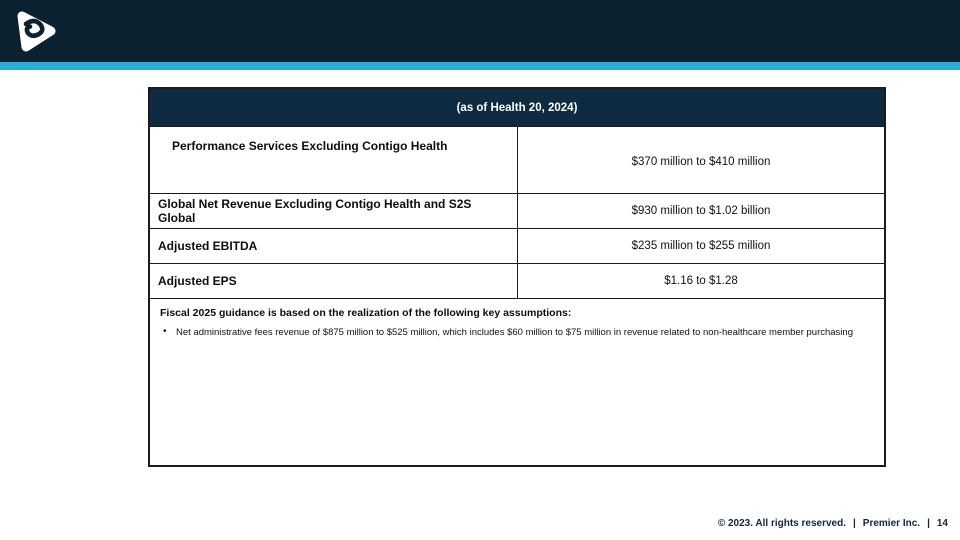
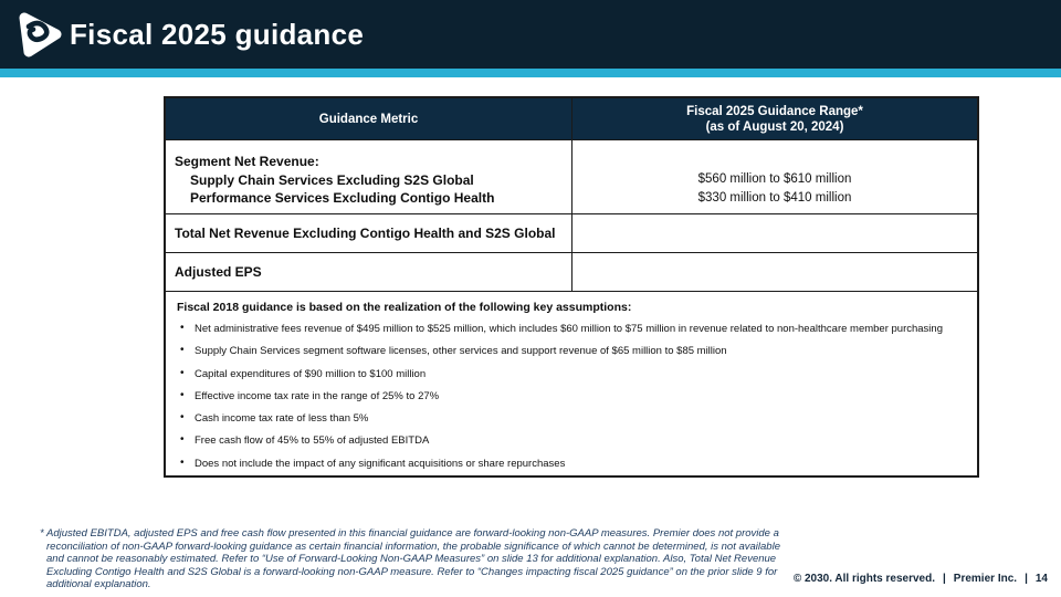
+ Fiscal 2025 guidance
+ Guidance Metric
+ Fiscal 2025 Guidance Range*
- (as of Health 20, 2024)
+ (as of August 20, 2024)
+ Segment Net Revenue:
+ Supply Chain Services Excluding S2S Global
  Performance Services Excluding Contigo Health
+ $560 million to $610 million
- $370 million to $410 million
+ $330 million to $410 million
- Global Net Revenue Excluding Contigo Health and S2S Global
+ Total Net Revenue Excluding Contigo Health and S2S Global
- $930 million to $1.02 billion
- Adjusted EBITDA
- $235 million to $255 million
  Adjusted EPS
- $1.16 to $1.28
- Fiscal 2025 guidance is based on the realization of the following key assumptions:
+ Fiscal 2018 guidance is based on the realization of the following key assumptions:
- Net administrative fees revenue of $875 million to $525 million, which includes $60 million to $75 million in revenue related to non-healthcare member purchasing
+ Net administrative fees revenue of $495 million to $525 million, which includes $60 million to $75 million in revenue related to non-healthcare member purchasing
+ Supply Chain Services segment software licenses, other services and support revenue of $65 million to $85 million
+ Capital expenditures of $90 million to $100 million
+ Effective income tax rate in the range of 25% to 27%
+ Cash income tax rate of less than 5%
+ Free cash flow of 45% to 55% of adjusted EBITDA
+ Does not include the impact of any significant acquisitions or share repurchases
+ * Adjusted EBITDA, adjusted EPS and free cash flow presented in this financial guidance are forward-looking non-GAAP measures. Premier does not provide a reconciliation of non-GAAP forward-looking guidance as certain financial information, the probable significance of which cannot be determined, is not available and cannot be reasonably estimated. Refer to “Use of Forward-Looking Non-GAAP Measures” on slide 13 for additional explanation. Also, Total Net Revenue Excluding Contigo Health and S2S Global is a forward-looking non-GAAP measure. Refer to “Changes impacting fiscal 2025 guidance” on the prior slide 9 for additional explanation.
- © 2023. All rights reserved.
+ © 2030. All rights reserved.
  |
  Premier Inc.
  |
  14
